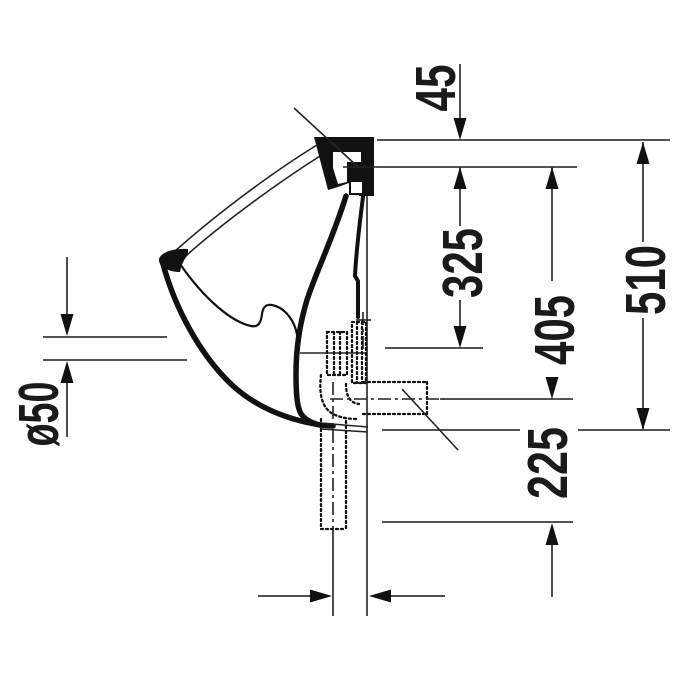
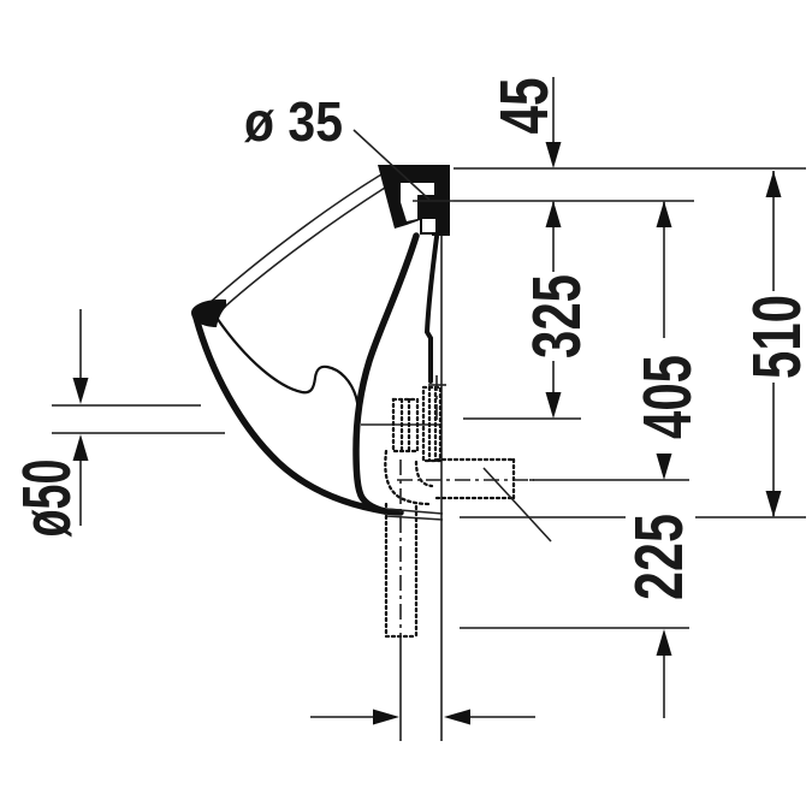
+ ø 35
